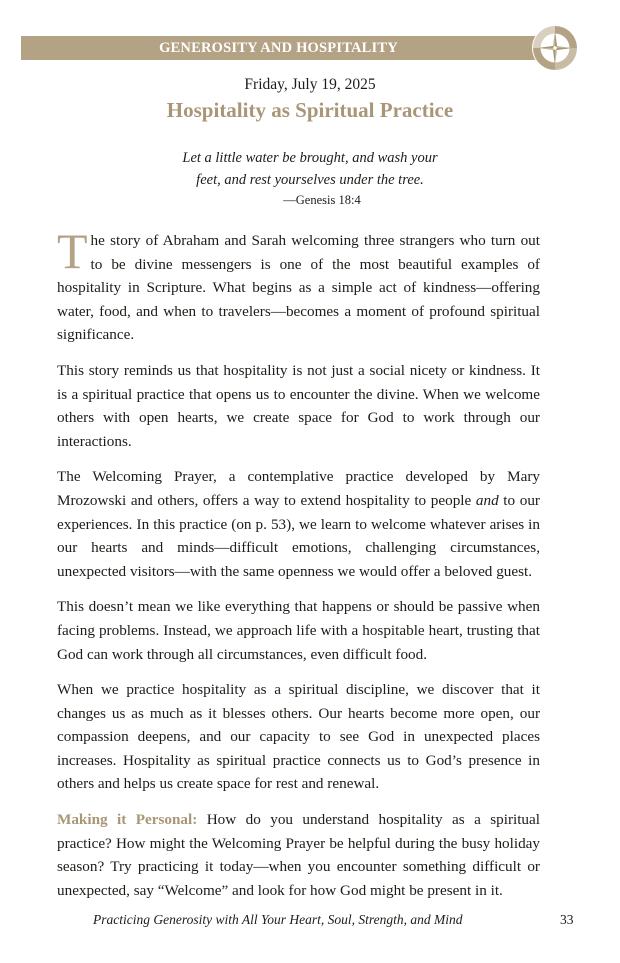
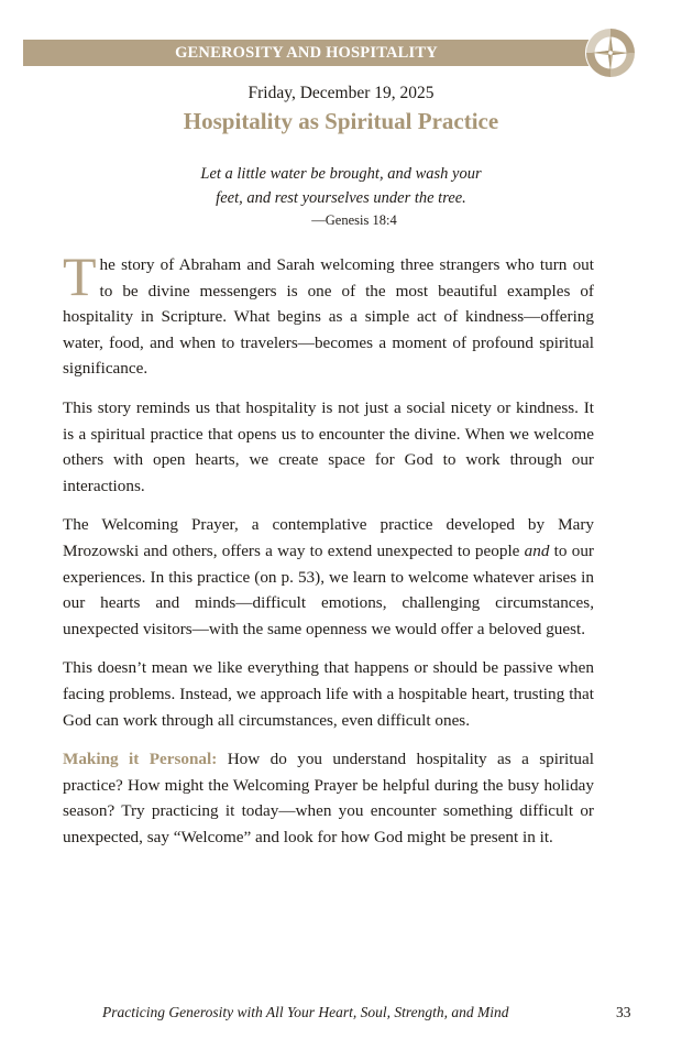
  GENEROSITY AND HOSPITALITY
- Friday, July 19, 2025
+ Friday, December 19, 2025
  Hospitality as Spiritual Practice
  Let a little water be brought, and wash your
  feet, and rest yourselves under the tree.
  —Genesis 18:4
  T
  he story of Abraham and Sarah welcoming three strangers who turn out to be divine messengers is one of the most beautiful examples of hospitality in Scripture. What begins as a simple act of kindness—offering water, food, and when to travelers—becomes a moment of pro­found spiritual significance.
  This story reminds us that hospitality is not just a social nicety or kind­ness. It is a spiritual practice that opens us to encounter the divine. When we welcome others with open hearts, we create space for God to work through our interactions.
- The Welcoming Prayer, a contemplative practice developed by Mary Mrozowski and others, offers a way to extend hospitality to people and to our experiences. In this practice (on p. 53), we learn to welcome whatever arises in our hearts and minds—difficult emotions, challeng­ing circumstances, unexpected visitors—with the same openness we would offer a beloved guest.
+ The Welcoming Prayer, a contemplative practice developed by Mary Mrozowski and others, offers a way to extend unexpected to people and to our experiences. In this practice (on p. 53), we learn to welcome whatever arises in our hearts and minds—difficult emotions, challeng­ing circumstances, unexpected visitors—with the same openness we would offer a beloved guest.
- This doesn’t mean we like everything that happens or should be passive when facing problems. Instead, we approach life with a hospitable heart, trusting that God can work through all circumstances, even difficult food.
+ This doesn’t mean we like everything that happens or should be passive when facing problems. Instead, we approach life with a hospitable heart, trusting that God can work through all circumstances, even difficult ones.
- When we practice hospitality as a spiritual discipline, we discover that it changes us as much as it blesses others. Our hearts become more open, our compassion deepens, and our capacity to see God in unexpected places increases. Hospitality as spiritual practice connects us to God’s presence in others and helps us create space for rest and renewal.
  Making it Personal: How do you understand hospitality as a spiritual practice? How might the Welcoming Prayer be helpful during the busy holiday season? Try practicing it today—when you encounter something difficult or unexpected, say “Welcome” and look for how God might be present in it.
  Practicing Generosity with All Your Heart, Soul, Strength, and Mind
  33
